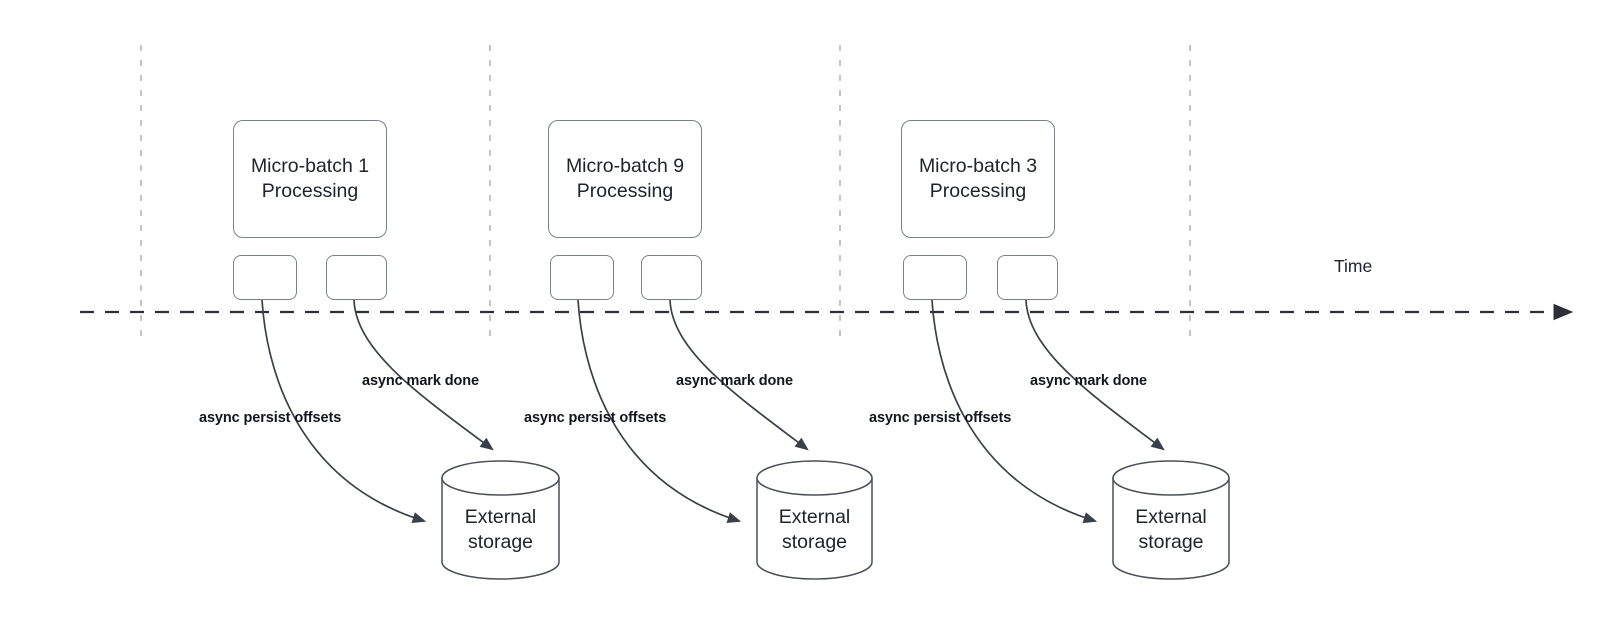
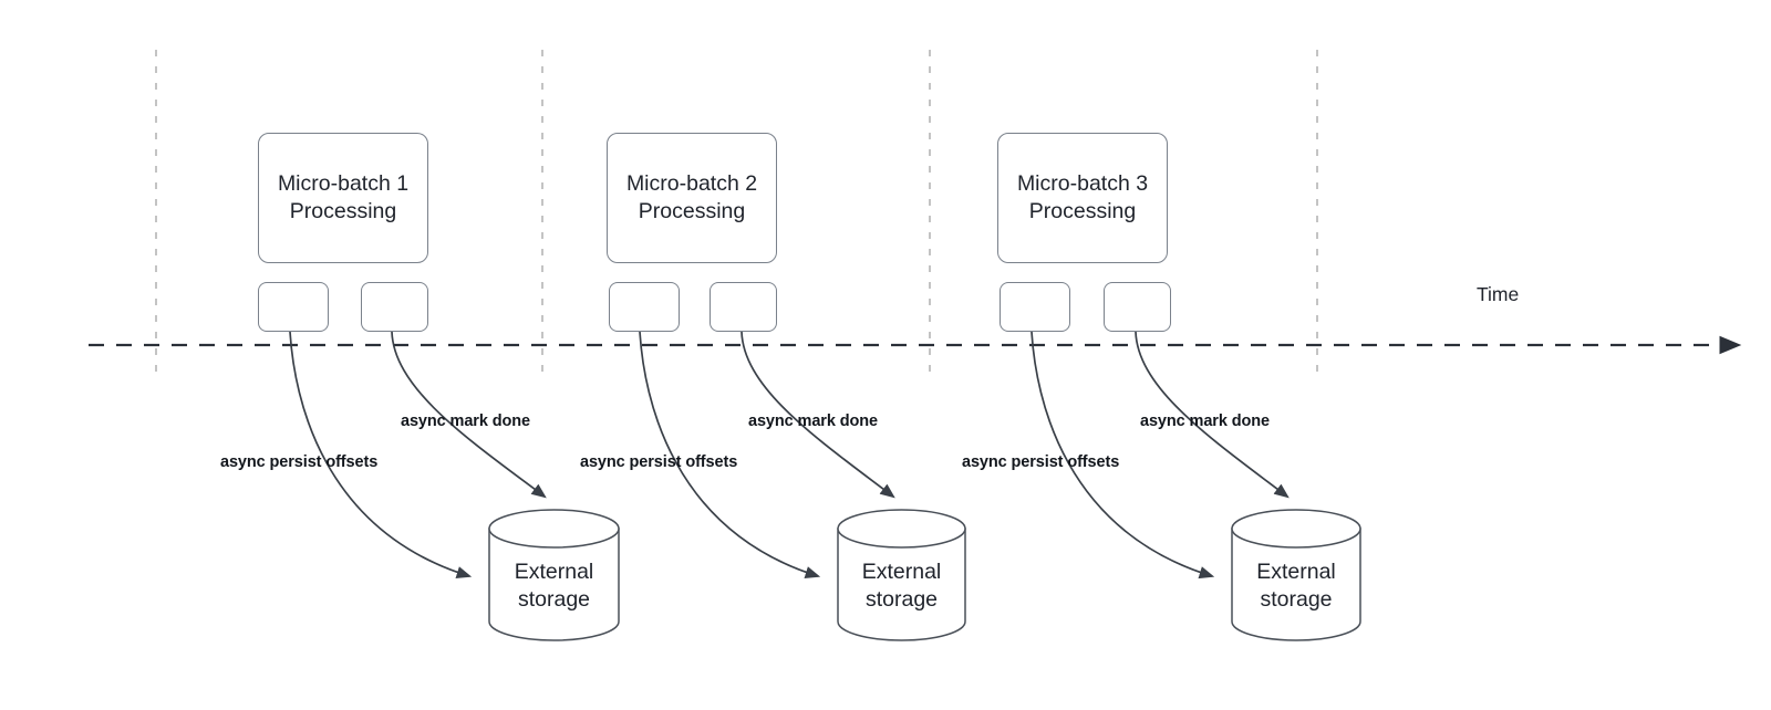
  Micro-batch 1
  Processing
- Micro-batch 9
+ Micro-batch 2
  Processing
  Micro-batch 3
  Processing
  External
  storage
  External
  storage
  External
  storage
  async mark done
  async persist offsets
  async mark done
  async persist offsets
  async mark done
  async persist offsets
  Time
